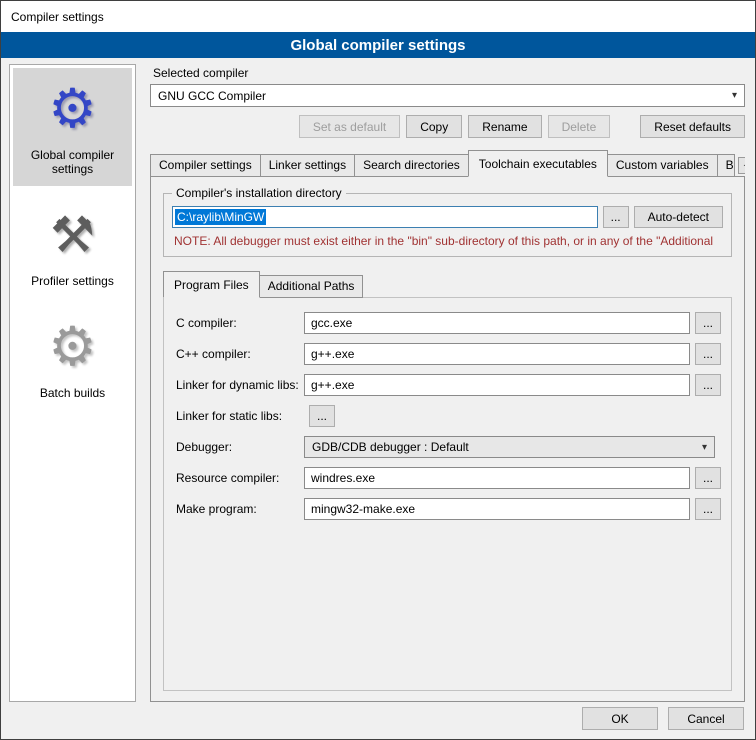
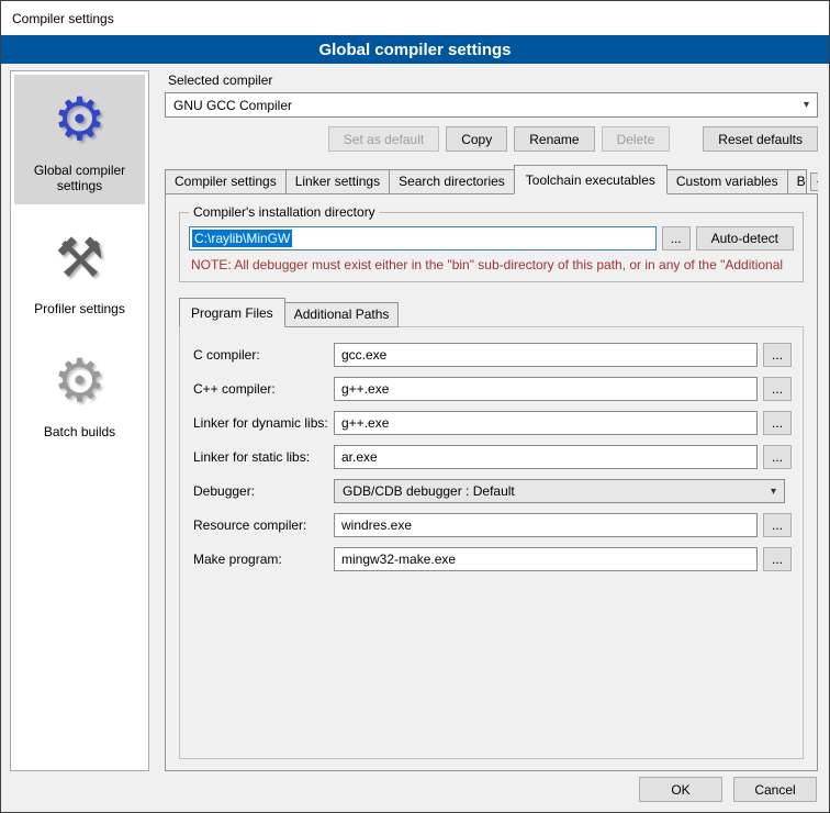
  Compiler settings
  Global compiler settings
  ⚙
  Global compiler settings
  ⚒
  Profiler settings
  ⚙
  Batch builds
  Selected compiler
  GNU GCC Compiler
  ▾
  Set as default
  Copy
  Rename
  Delete
  Reset defaults
  Compiler settings
  Linker settings
  Search directories
  Toolchain executables
  Custom variables
  Compiler's installation directory
  C:\raylib\MinGW
  ...
  Auto-detect
  NOTE: All debugger must exist either in the "bin" sub-directory of this path, or in any of the "Additional
  Program Files
  Additional Paths
  C compiler:
  gcc.exe
  ...
  C++ compiler:
  g++.exe
  ...
  Linker for dynamic libs:
  g++.exe
  ...
  Linker for static libs:
+ ar.exe
  ...
  Debugger:
  GDB/CDB debugger : Default
  ▾
  Resource compiler:
  windres.exe
  ...
  Make program:
  mingw32-make.exe
  ...
  OK
  Cancel
